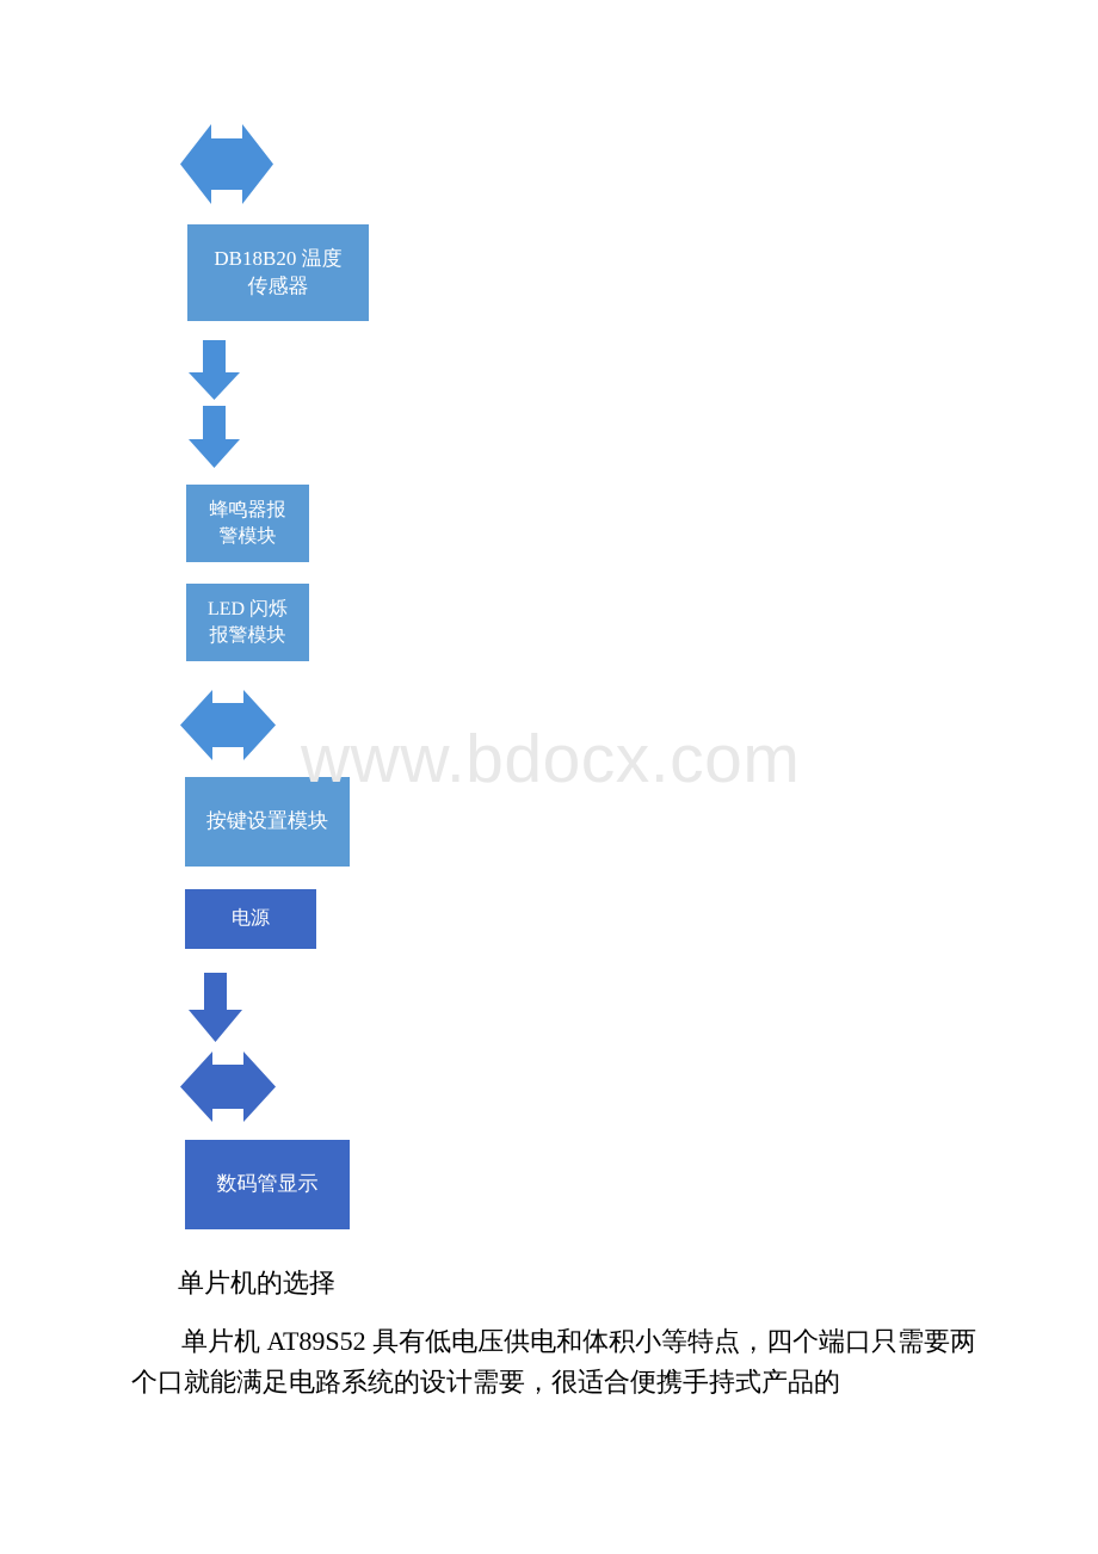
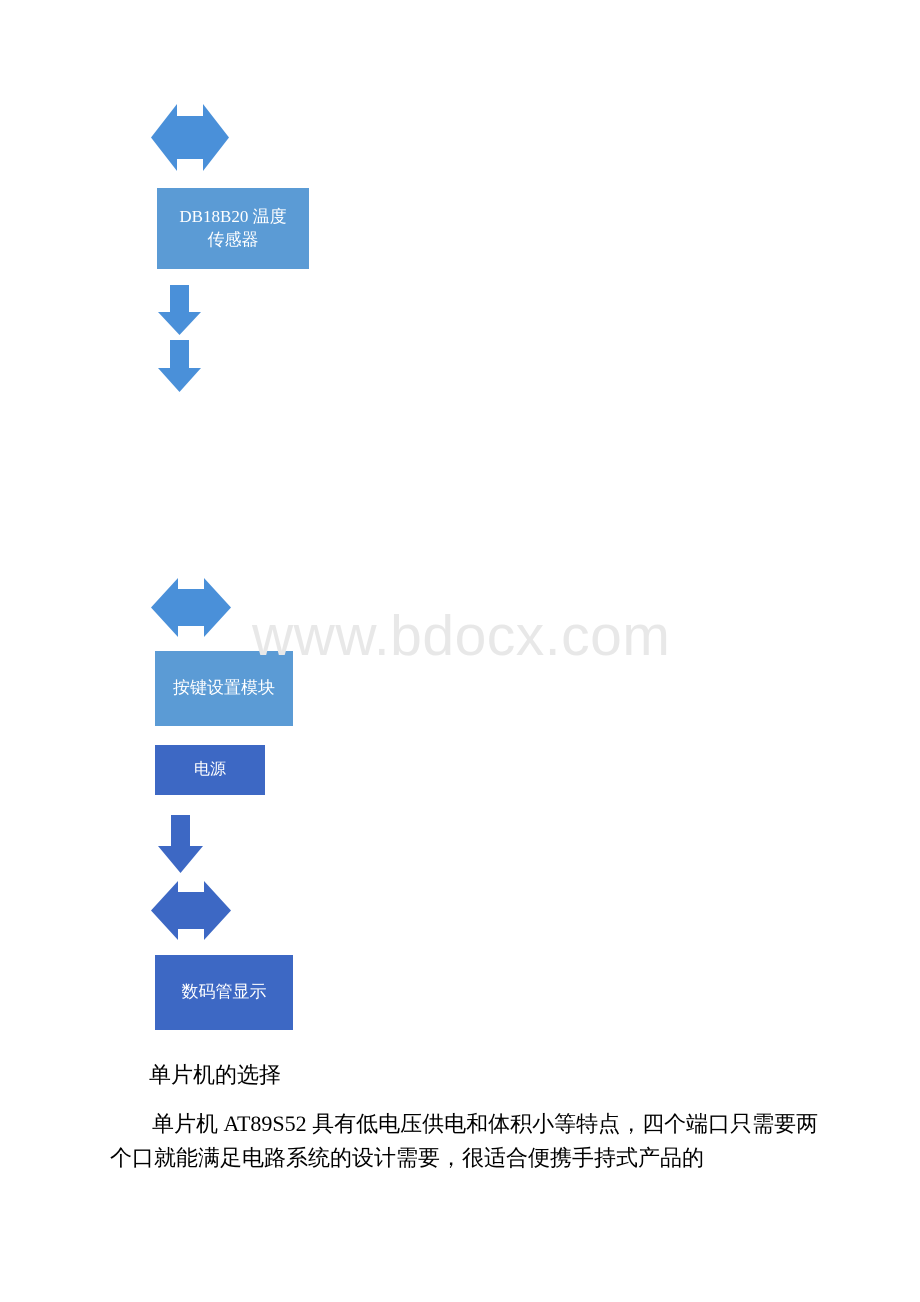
  www.bdocx.com
  DB18B20 温度
  传感器
- 蜂鸣器报
- 警模块
- LED 闪烁
- 报警模块
  按键设置模块
  电源
  数码管显示
  单片机的选择
  单片机 AT89S52 具有低电压供电和体积小等特点，四个端口只需要两个口就能满足电路系统的设计需要，很适合便携手持式产品的
